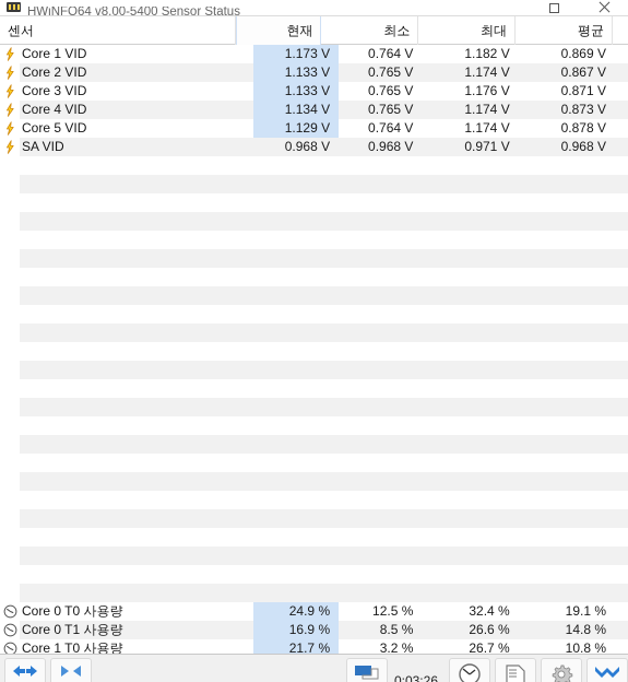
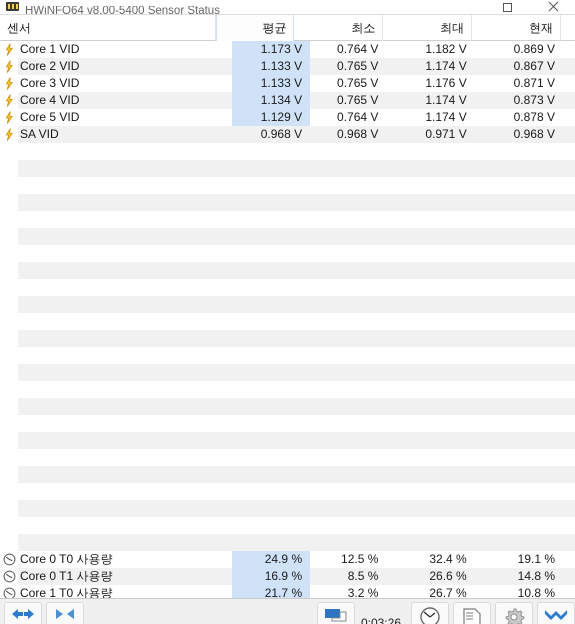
  HWiNFO64 v8.00-5400 Sensor Status
  센서
- 현재
+ 평균
  최소
  최대
- 평균
+ 현재
  Core 1 VID
  1.173 V
  0.764 V
  1.182 V
  0.869 V
  Core 2 VID
  1.133 V
  0.765 V
  1.174 V
  0.867 V
  Core 3 VID
  1.133 V
  0.765 V
  1.176 V
  0.871 V
  Core 4 VID
  1.134 V
  0.765 V
  1.174 V
  0.873 V
  Core 5 VID
  1.129 V
  0.764 V
  1.174 V
  0.878 V
  SA VID
  0.968 V
  0.968 V
  0.971 V
  0.968 V
  Core 0 T0 사용량
  24.9 %
  12.5 %
  32.4 %
  19.1 %
  Core 0 T1 사용량
  16.9 %
  8.5 %
  26.6 %
  14.8 %
  Core 1 T0 사용량
  21.7 %
  3.2 %
  26.7 %
  10.8 %
  0:03:26
